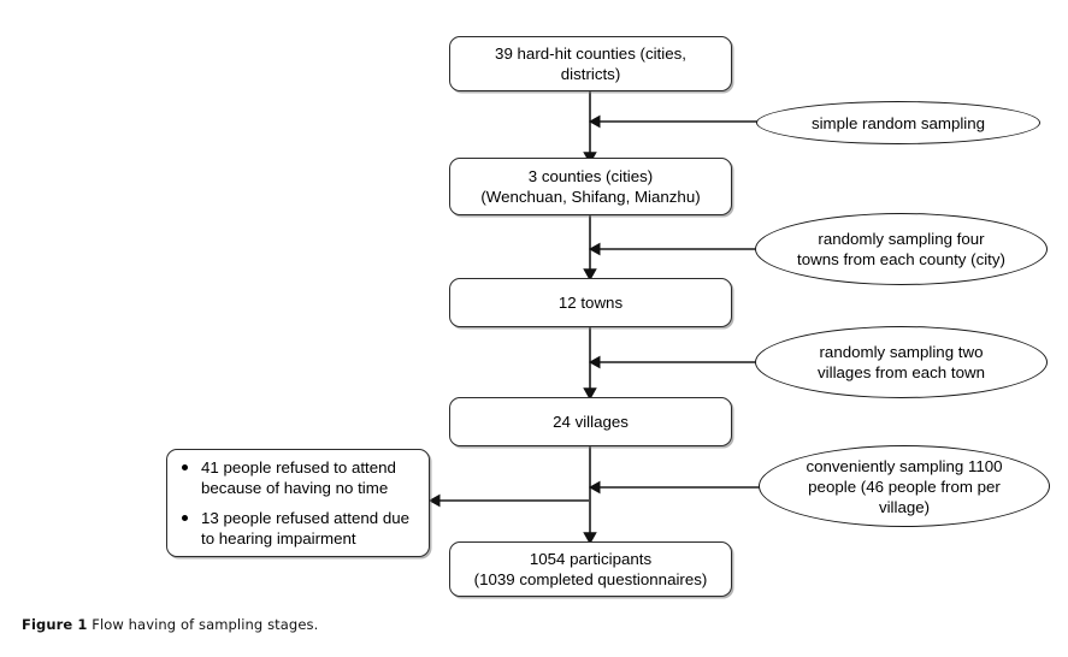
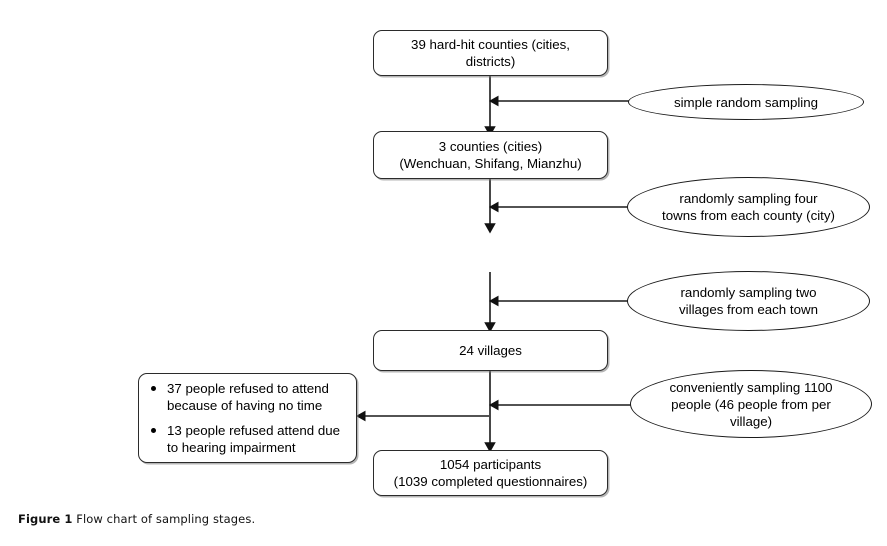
  39 hard-hit counties (cities,
  districts)
  3 counties (cities)
  (Wenchuan, Shifang, Mianzhu)
- 12 towns
  24 villages
  1054 participants
  (1039 completed questionnaires)
  simple random sampling
  randomly sampling four
  towns from each county (city)
  randomly sampling two
  villages from each town
  conveniently sampling 1100
  people (46 people from per
  village)
- 41 people refused to attend because of having no time
+ 37 people refused to attend because of having no time
  13 people refused attend due to hearing impairment
- Figure 1 Flow having of sampling stages.
+ Figure 1 Flow chart of sampling stages.
